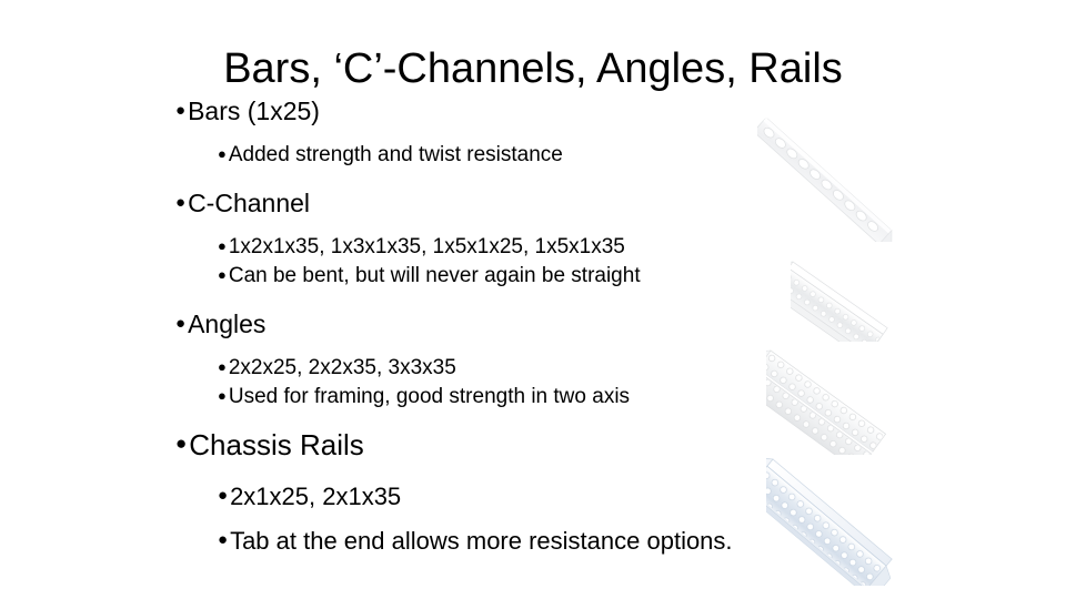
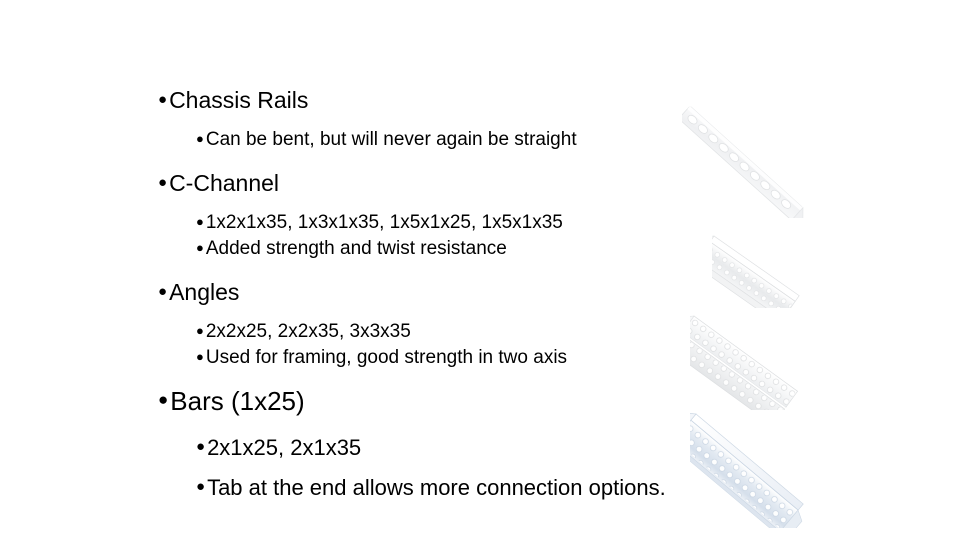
- Bars, ‘C’-Channels, Angles, Rails
  ●
- Bars (1x25)
+ Chassis Rails
  ●
- Added strength and twist resistance
+ Can be bent, but will never again be straight
  ●
  C-Channel
  ●
  1x2x1x35, 1x3x1x35, 1x5x1x25, 1x5x1x35
  ●
- Can be bent, but will never again be straight
+ Added strength and twist resistance
  ●
  Angles
  ●
  2x2x25, 2x2x35, 3x3x35
  ●
  Used for framing, good strength in two axis
  ●
- Chassis Rails
+ Bars (1x25)
  ●
  2x1x25, 2x1x35
  ●
- Tab at the end allows more resistance options.
+ Tab at the end allows more connection options.
